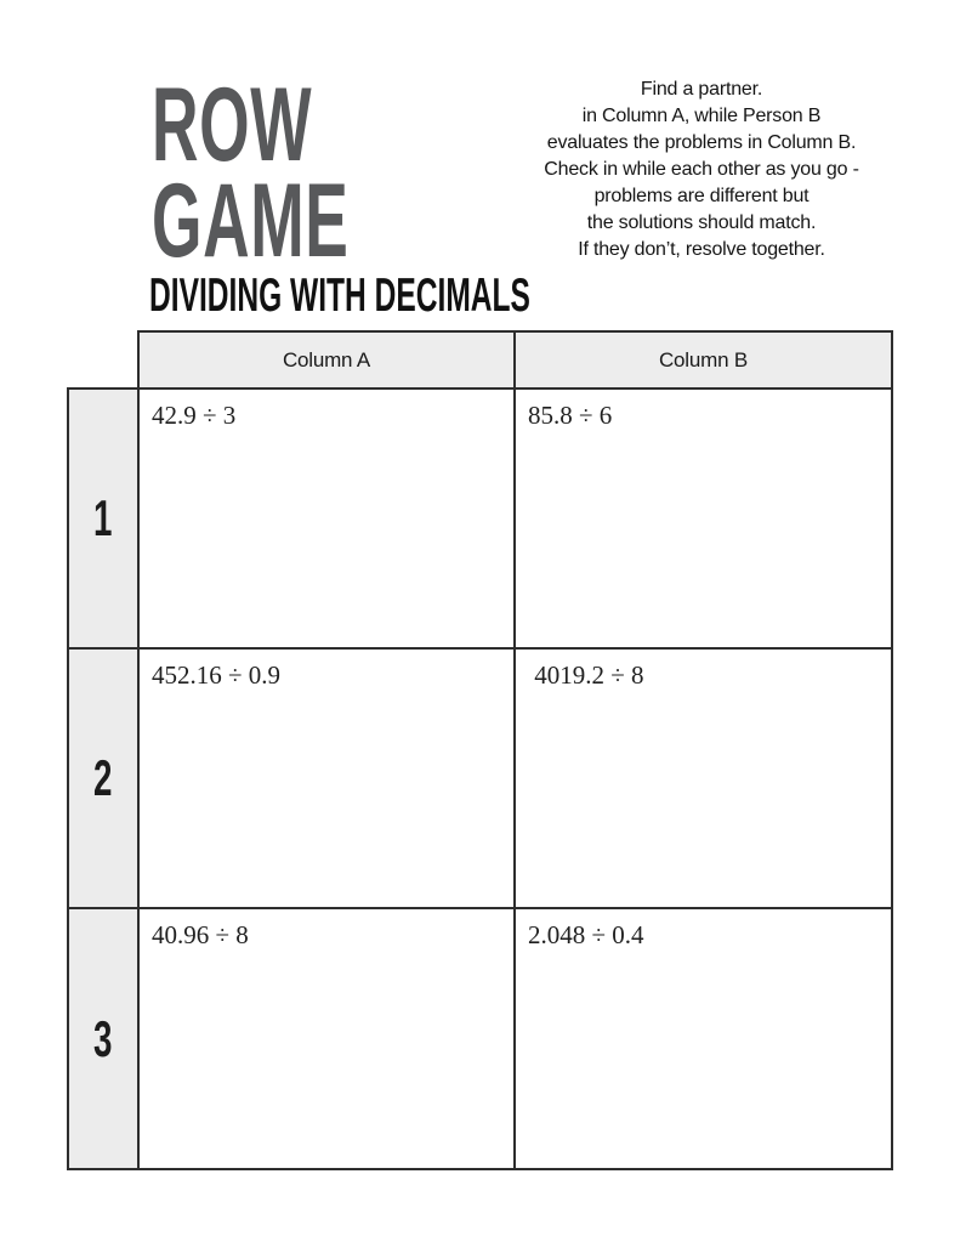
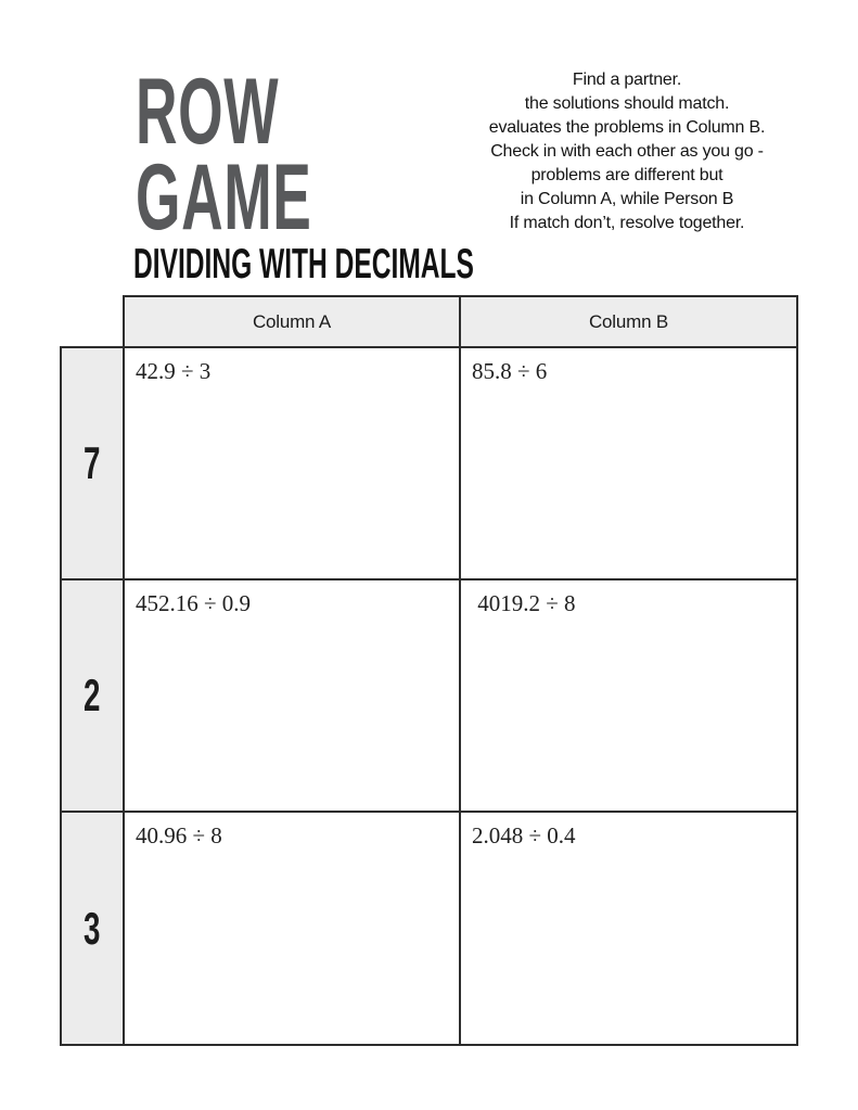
  ROW
  GAME
  DIVIDING WITH DECIMALS
  Find a partner.
- in Column A, while Person B
+ the solutions should match.
  evaluates the problems in Column B.
- Check in while each other as you go -
+ Check in with each other as you go -
  problems are different but
- the solutions should match.
+ in Column A, while Person B
- If they don’t, resolve together.
+ If match don’t, resolve together.
  	Column A	Column B
- 1	42.9 ÷ 3	85.8 ÷ 6
+ 7	42.9 ÷ 3	85.8 ÷ 6
  2	452.16 ÷ 0.9	4019.2 ÷ 8
  3	40.96 ÷ 8	2.048 ÷ 0.4
